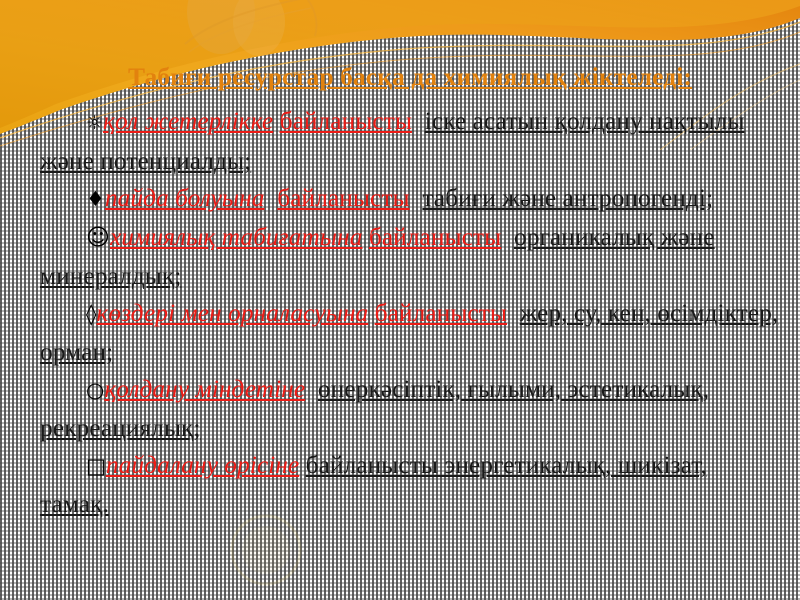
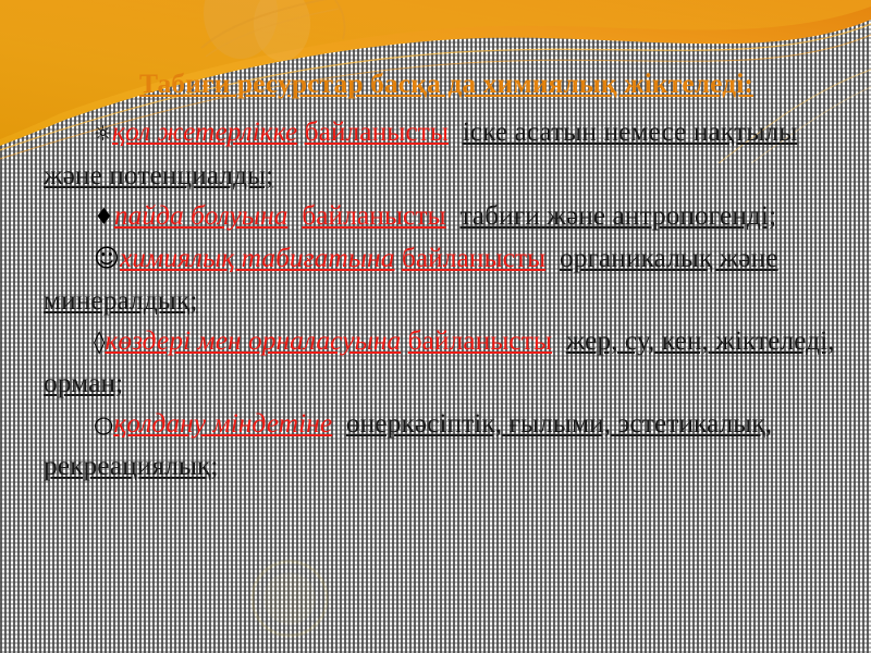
  Табиғи ресурстар басқа да химиялық жіктеледі:
- ☼қол жетерлікке байланысты іске асатын қолдану нақтылы және потенциалды;
+ ☼қол жетерлікке байланысты іске асатын немесе нақтылы және потенциалды;
  ♦пайда болуына байланысты табиғи және антропогенді;
  ☺химиялық табиғатына байланысты органикалық және минералдық;
- ◊көздері мен орналасуына байланысты жер, су, кен, өсімдіктер, орман;
+ ◊көздері мен орналасуына байланысты жер, су, кен, жіктеледі, орман;
  ○қолдану міндетіне өнеркәсіптік, ғылыми, эстетикалық, рекреациялық;
- □пайдалану өрісіне байланысты энергетикалық, шикізат, тамақ.
